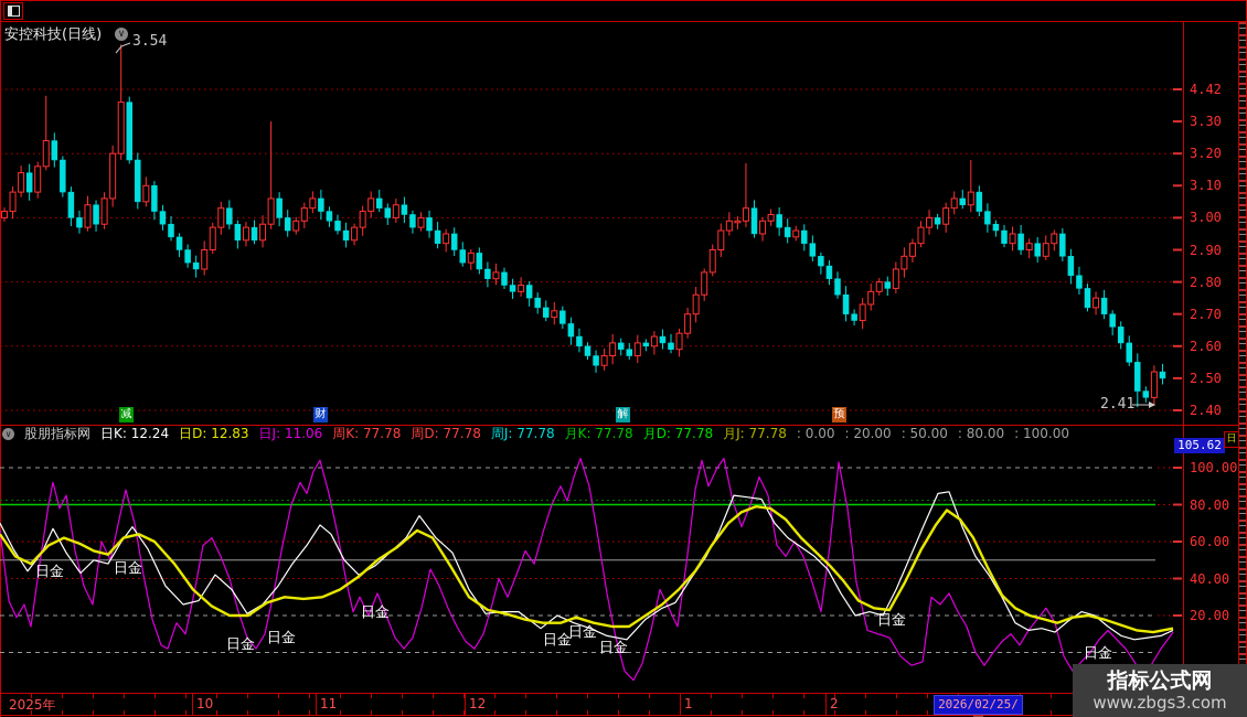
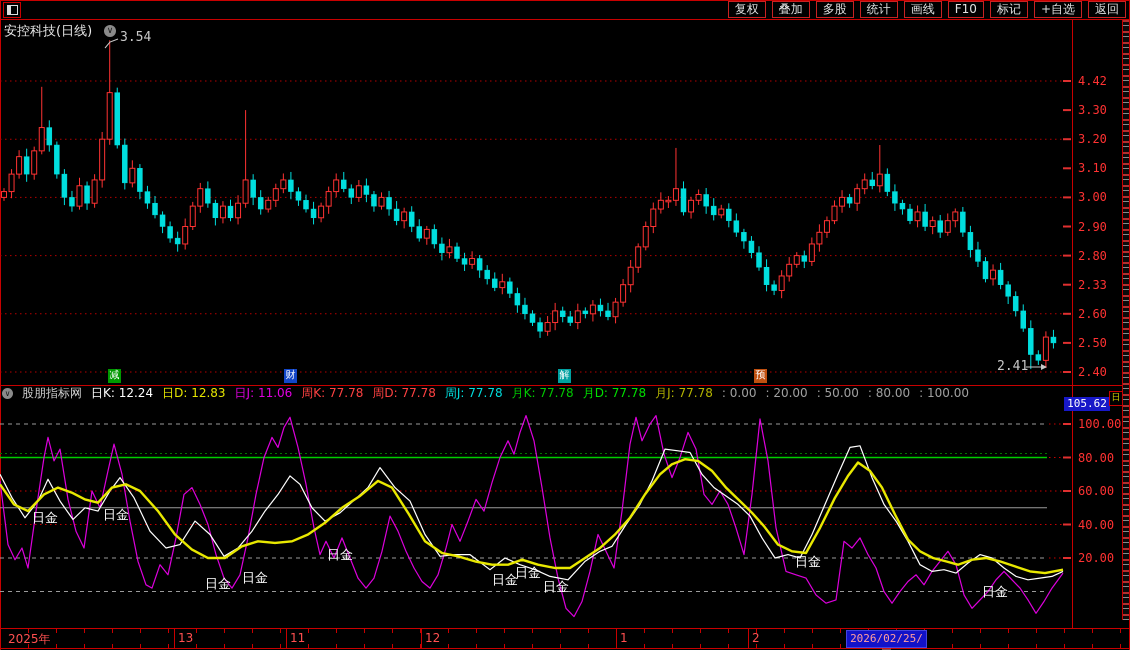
+ 复权
+ 叠加
+ 多股
+ 统计
+ 画线
+ F10
+ 标记
+ +自选
+ 返回
  安控科技(日线)
  ∨
  3.54
  2.41
  4.42
  3.30
  3.20
  3.10
  3.00
  2.90
  2.80
- 2.70
+ 2.33
  2.60
  2.50
  2.40
  减
  财
  解
  预
  ∨
  股朋指标网
  日K: 12.24
  日D: 12.83
  日J: 11.06
  周K: 77.78
  周D: 77.78
  周J: 77.78
  月K: 77.78
  月D: 77.78
  月J: 77.78
  : 0.00
  : 20.00
  : 50.00
  : 80.00
  : 100.00
  105.62
  100.00
  80.00
  60.00
  40.00
  20.00
  日金
  日金
  日金
  日金
  日金
  日金
  日金
  日金
  日金
  日金
  2026/02/25/
  2025年
- 10
+ 13
  11
  12
  1
  2
  日
- 指标公式网
- www.zbgs3.com
